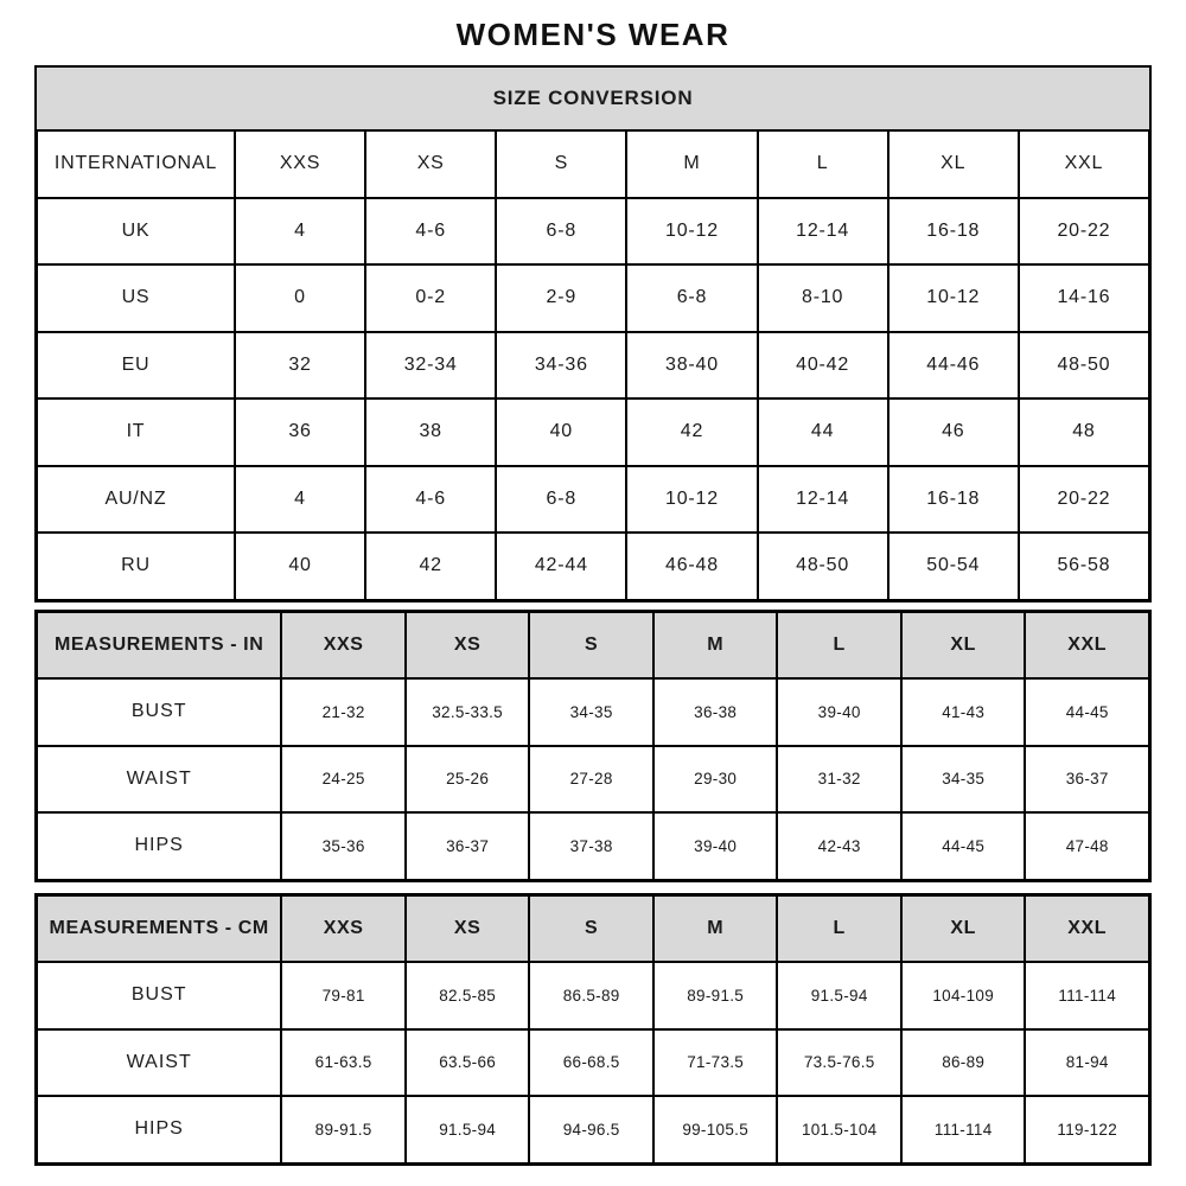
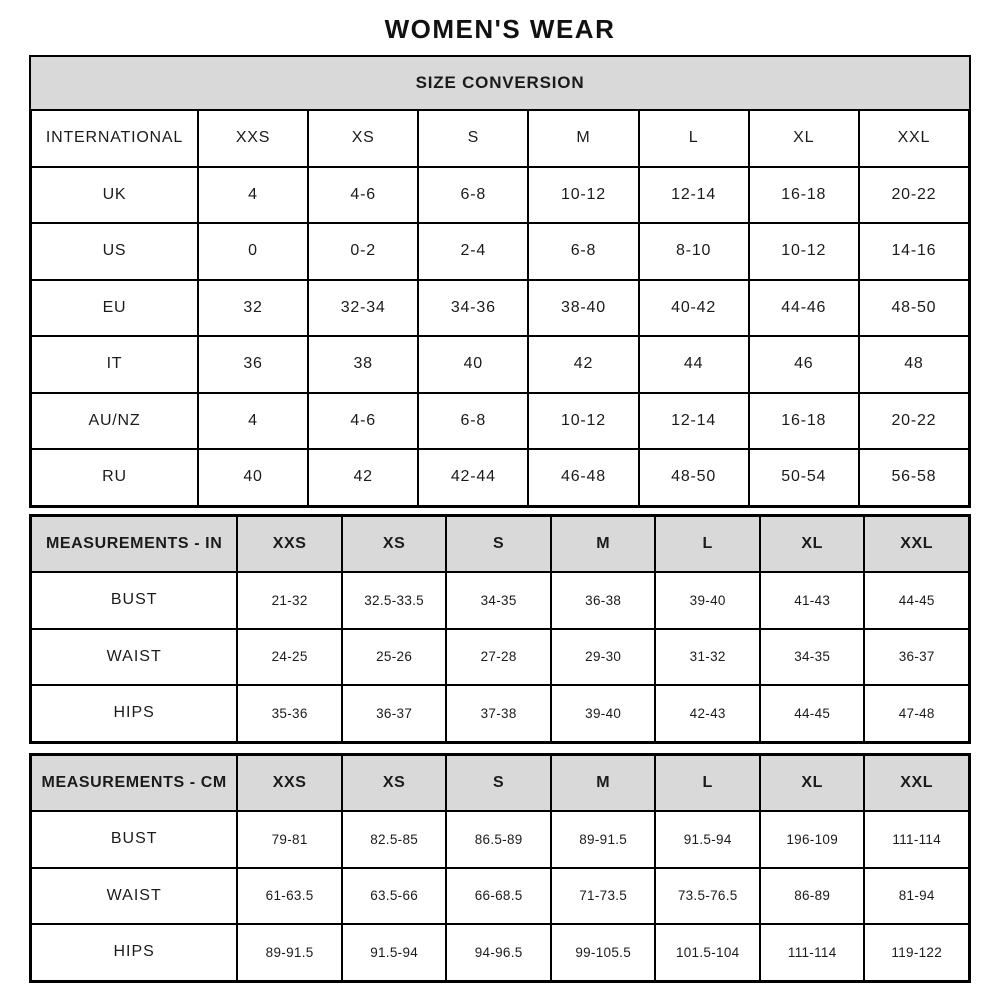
  WOMEN'S WEAR
  SIZE CONVERSION
  INTERNATIONAL
  XXS
  XS
  S
  M
  L
  XL
  XXL
  UK
  4
  4-6
  6-8
  10-12
  12-14
  16-18
  20-22
  US
  0
  0-2
- 2-9
+ 2-4
  6-8
  8-10
  10-12
  14-16
  EU
  32
  32-34
  34-36
  38-40
  40-42
  44-46
  48-50
  IT
  36
  38
  40
  42
  44
  46
  48
  AU/NZ
  4
  4-6
  6-8
  10-12
  12-14
  16-18
  20-22
  RU
  40
  42
  42-44
  46-48
  48-50
  50-54
  56-58
  MEASUREMENTS - IN
  XXS
  XS
  S
  M
  L
  XL
  XXL
  BUST
  21-32
  32.5-33.5
  34-35
  36-38
  39-40
  41-43
  44-45
  WAIST
  24-25
  25-26
  27-28
  29-30
  31-32
  34-35
  36-37
  HIPS
  35-36
  36-37
  37-38
  39-40
  42-43
  44-45
  47-48
  MEASUREMENTS - CM
  XXS
  XS
  S
  M
  L
  XL
  XXL
  BUST
  79-81
  82.5-85
  86.5-89
  89-91.5
  91.5-94
- 104-109
+ 196-109
  111-114
  WAIST
  61-63.5
  63.5-66
  66-68.5
  71-73.5
  73.5-76.5
  86-89
  81-94
  HIPS
  89-91.5
  91.5-94
  94-96.5
  99-105.5
  101.5-104
  111-114
  119-122
